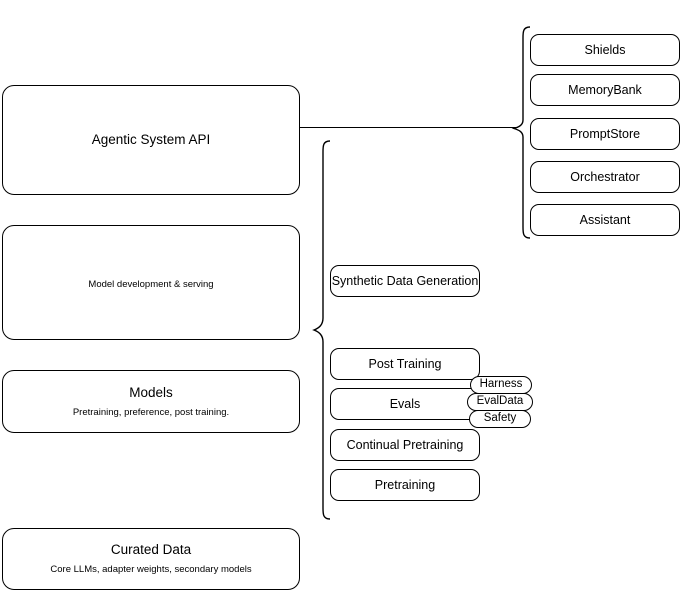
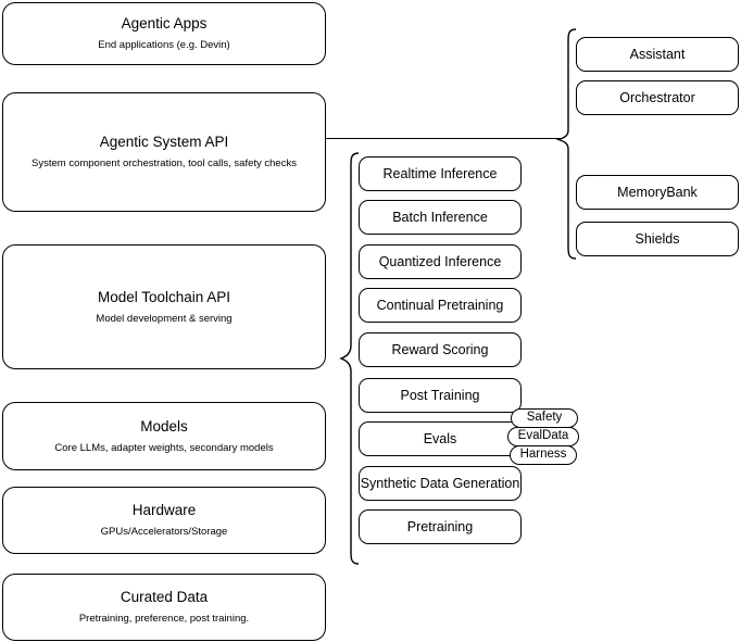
+ Agentic Apps
+ End applications (e.g. Devin)
  Agentic System API
+ System component orchestration, tool calls, safety checks
+ Model Toolchain API
  Model development & serving
  Models
- Pretraining, preference, post training.
+ Core LLMs, adapter weights, secondary models
+ Hardware
+ GPUs/Accelerators/Storage
  Curated Data
- Core LLMs, adapter weights, secondary models
+ Pretraining, preference, post training.
+ Realtime Inference
+ Batch Inference
+ Quantized Inference
- Synthetic Data Generation
+ Continual Pretraining
+ Reward Scoring
  Post Training
  Evals
- Continual Pretraining
+ Synthetic Data Generation
  Pretraining
- Harness
+ Safety
  EvalData
- Safety
+ Harness
- Shields
+ Assistant
- MemoryBank
+ Orchestrator
- PromptStore
- Orchestrator
+ MemoryBank
- Assistant
+ Shields
